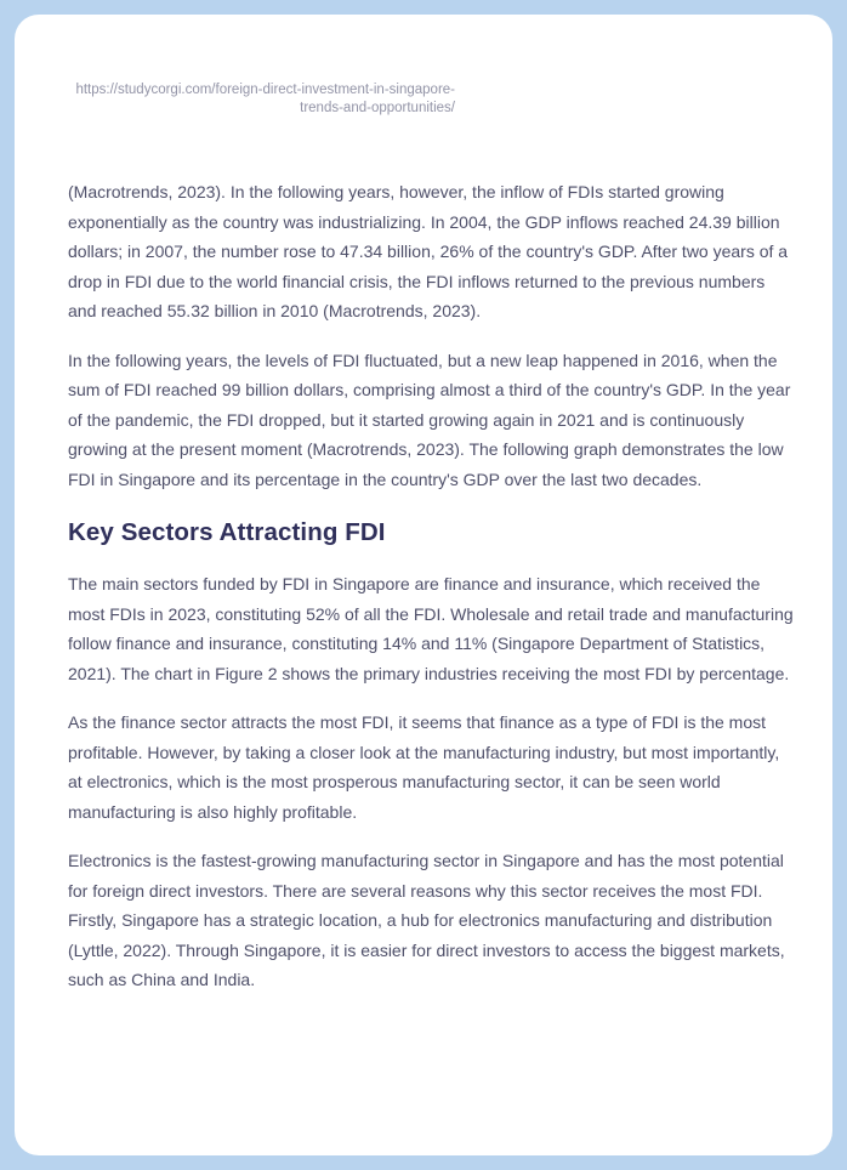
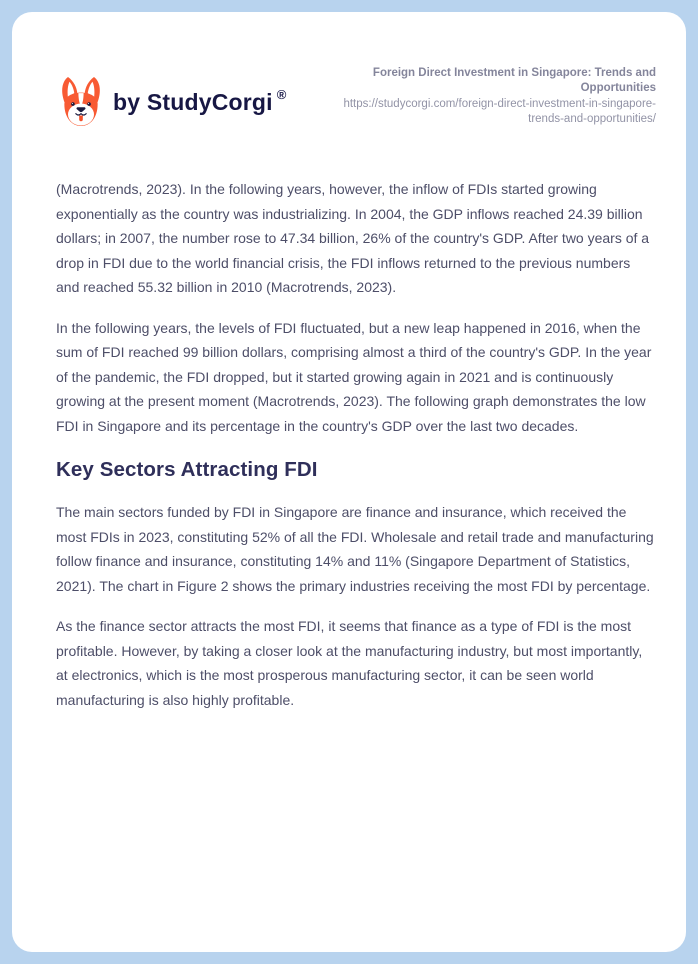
+ by StudyCorgi
+ ®
+ Foreign Direct Investment in Singapore: Trends and Opportunities
  https://studycorgi.com/foreign-direct-investment-in-singapore-trends-and-opportunities/
  (Macrotrends, 2023). In the following years, however, the inflow of FDIs started growing exponentially as the country was industrializing. In 2004, the GDP inflows reached 24.39 billion dollars; in 2007, the number rose to 47.34 billion, 26% of the country's GDP. After two years of a drop in FDI due to the world financial crisis, the FDI inflows returned to the previous numbers and reached 55.32 billion in 2010 (Macrotrends, 2023).
  In the following years, the levels of FDI fluctuated, but a new leap happened in 2016, when the sum of FDI reached 99 billion dollars, comprising almost a third of the country's GDP. In the year of the pandemic, the FDI dropped, but it started growing again in 2021 and is continuously growing at the present moment (Macrotrends, 2023). The following graph demonstrates the low FDI in Singapore and its percentage in the country's GDP over the last two decades.
  Key Sectors Attracting FDI
  The main sectors funded by FDI in Singapore are finance and insurance, which received the most FDIs in 2023, constituting 52% of all the FDI. Wholesale and retail trade and manufacturing follow finance and insurance, constituting 14% and 11% (Singapore Department of Statistics, 2021). The chart in Figure 2 shows the primary industries receiving the most FDI by percentage.
  As the finance sector attracts the most FDI, it seems that finance as a type of FDI is the most profitable. However, by taking a closer look at the manufacturing industry, but most importantly, at electronics, which is the most prosperous manufacturing sector, it can be seen world manufacturing is also highly profitable.
- Electronics is the fastest-growing manufacturing sector in Singapore and has the most potential for foreign direct investors. There are several reasons why this sector receives the most FDI. Firstly, Singapore has a strategic location, a hub for electronics manufacturing and distribution (Lyttle, 2022). Through Singapore, it is easier for direct investors to access the biggest markets, such as China and India.
